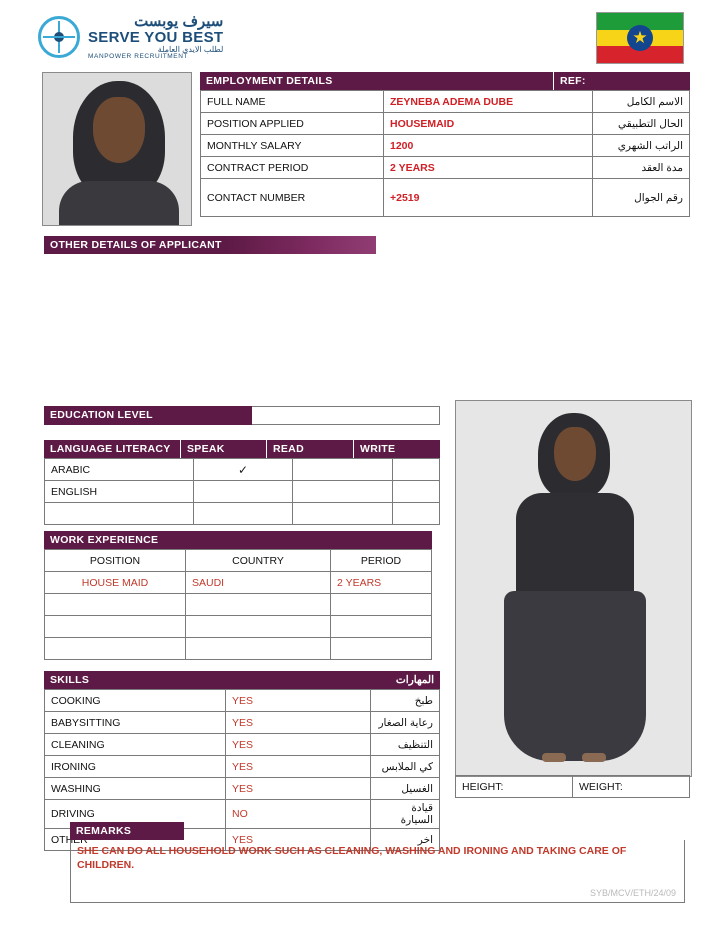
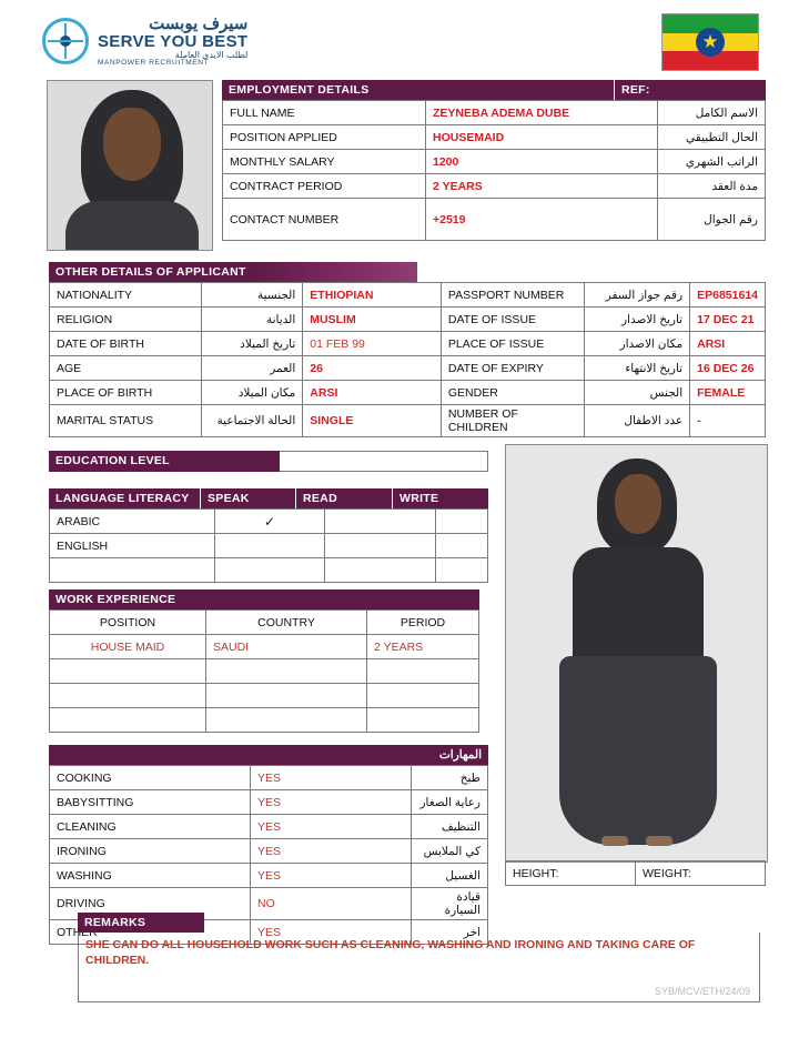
  سيرف يوبست
  SERVE YOU BEST
  لطلب الايدي العاملة
  ★
  EMPLOYMENT DETAILS
  REF:
  FULL NAME	ZEYNEBA ADEMA DUBE	الاسم الكامل
  POSITION APPLIED	HOUSEMAID	الحال التطبيقي
  MONTHLY SALARY	1200	الراتب الشهري
  CONTRACT PERIOD	2 YEARS	مدة العقد
  CONTACT NUMBER	+2519	رقم الجوال
  OTHER DETAILS OF APPLICANT
+ NATIONALITY	الجنسية	ETHIOPIAN	PASSPORT NUMBER	رقم جواز السفر	EP6851614
+ RELIGION	الديانة	MUSLIM	DATE OF ISSUE	تاريخ الاصدار	17 DEC 21
+ DATE OF BIRTH	تاريخ الميلاد	01 FEB 99	PLACE OF ISSUE	مكان الاصدار	ARSI
+ AGE	العمر	26	DATE OF EXPIRY	تاريخ الانتهاء	16 DEC 26
+ PLACE OF BIRTH	مكان الميلاد	ARSI	GENDER	الجنس	FEMALE
+ MARITAL STATUS	الحالة الاجتماعية	SINGLE	NUMBER OF CHILDREN	عدد الاطفال	-
  EDUCATION LEVEL
  LANGUAGE LITERACY
  SPEAK
  READ
  WRITE
  ARABIC	✓
  ENGLISH
  WORK EXPERIENCE
  POSITION	COUNTRY	PERIOD
  HOUSE MAID	SAUDI	2 YEARS
- SKILLS
  المهارات
  COOKING	YES	طبخ
  BABYSITTING	YES	رعاية الصغار
  CLEANING	YES	التنظيف
  IRONING	YES	كي الملابس
  WASHING	YES	الغسيل
  DRIVING	NO	قيادة السيارة
  OT	YES	اخر
  HEIGHT:	WEIGHT:
  REMARKS
  SHE CAN DO ALL HOUSEHOLD WORK SUCH AS CLEANING, WASHING AND IRONING AND TAKING CARE OF CHILDREN.
  SYB/MCV/ETH/24/09
